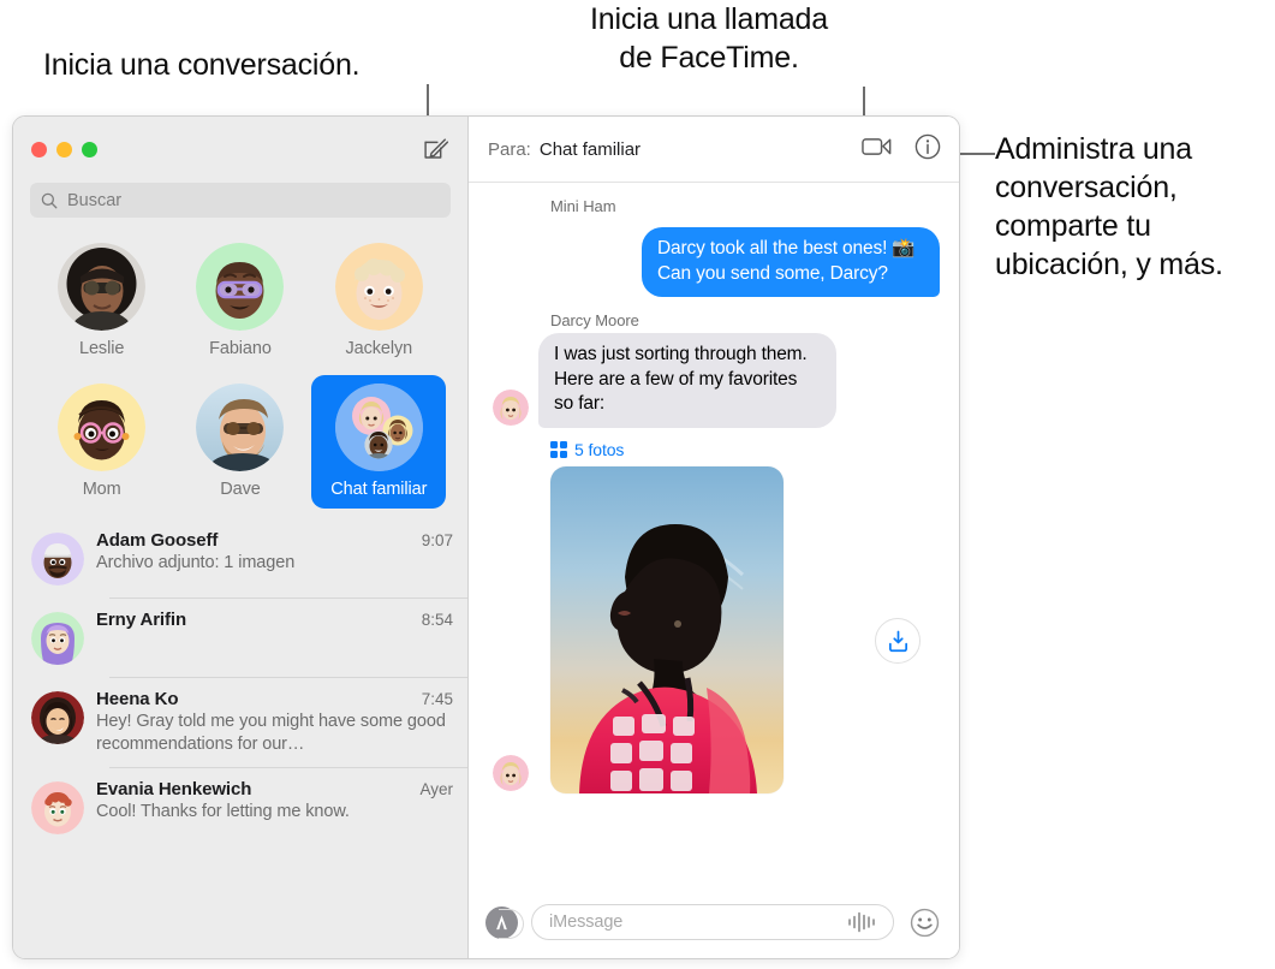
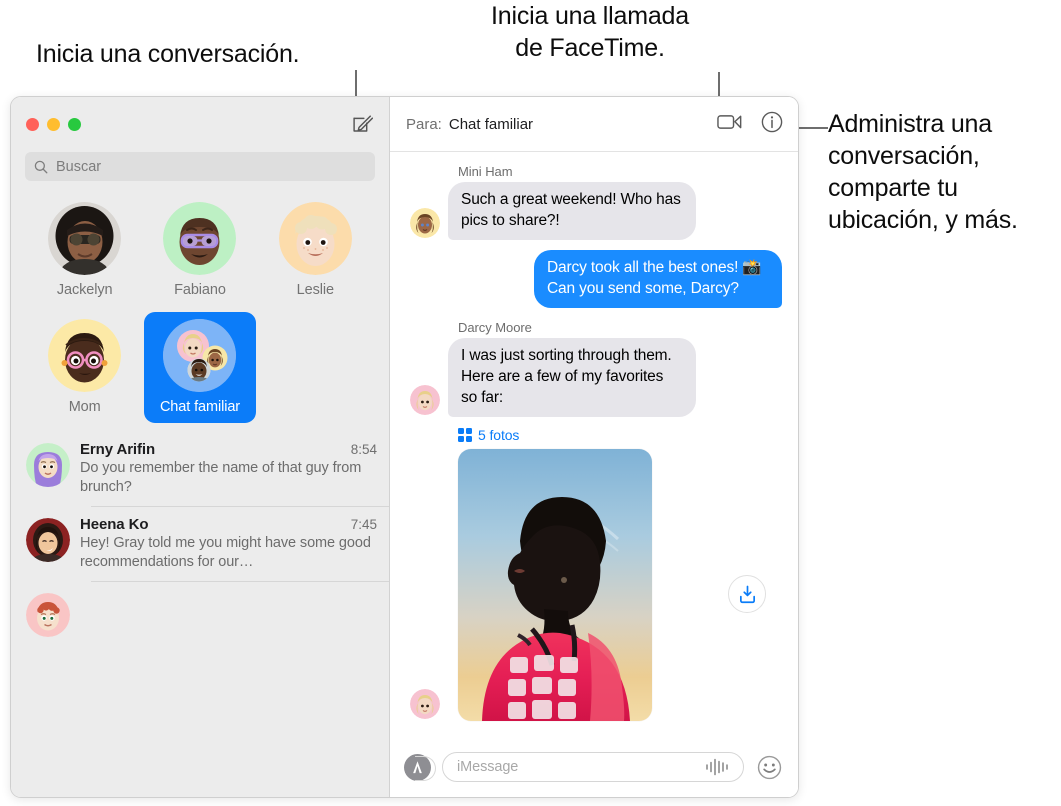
  Inicia una conversación.
  Inicia una llamada
  de FaceTime.
  Administra una conversación, comparte tu ubicación, y más.
  Buscar
- Leslie
+ Jackelyn
  Fabiano
- Jackelyn
+ Leslie
  Mom
- Dave
  Chat familiar
- Adam Gooseff
- 9:07
- Archivo adjunto: 1 imagen
  Erny Arifin
  8:54
+ Do you remember the name of that guy from brunch?
  Heena Ko
  7:45
  Hey! Gray told me you might have some good recommendations for our…
- Evania Henkewich
- Ayer
- Cool! Thanks for letting me know.
  Para:
  Chat familiar
  Mini Ham
+ Such a great weekend! Who has pics to share?!
  Darcy took all the best ones! 📸 Can you send some, Darcy?
  Darcy Moore
  I was just sorting through them. Here are a few of my favorites so far:
  5 fotos
  iMessage
